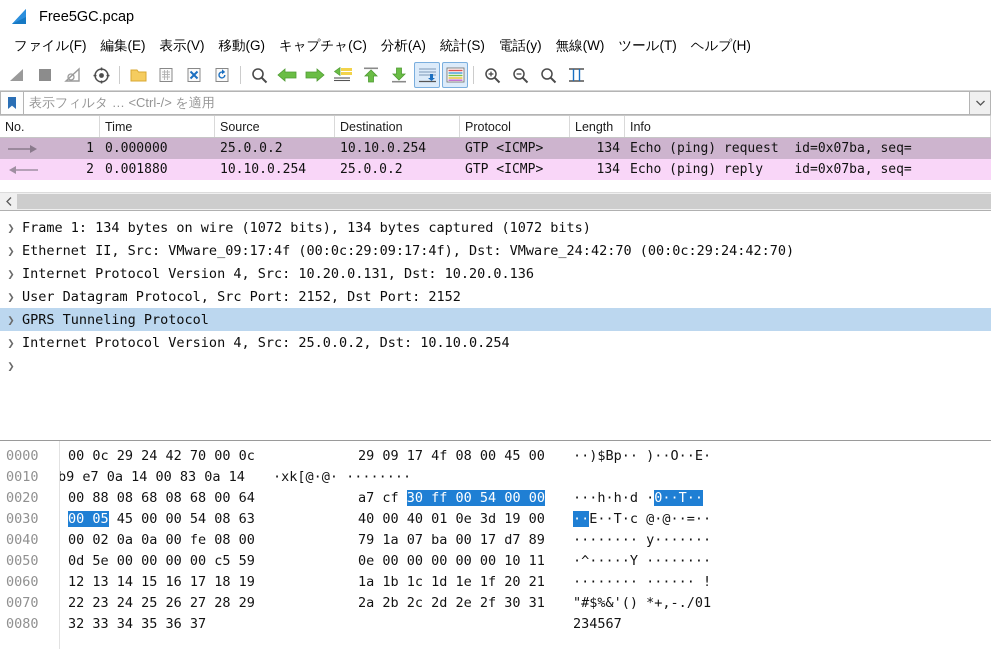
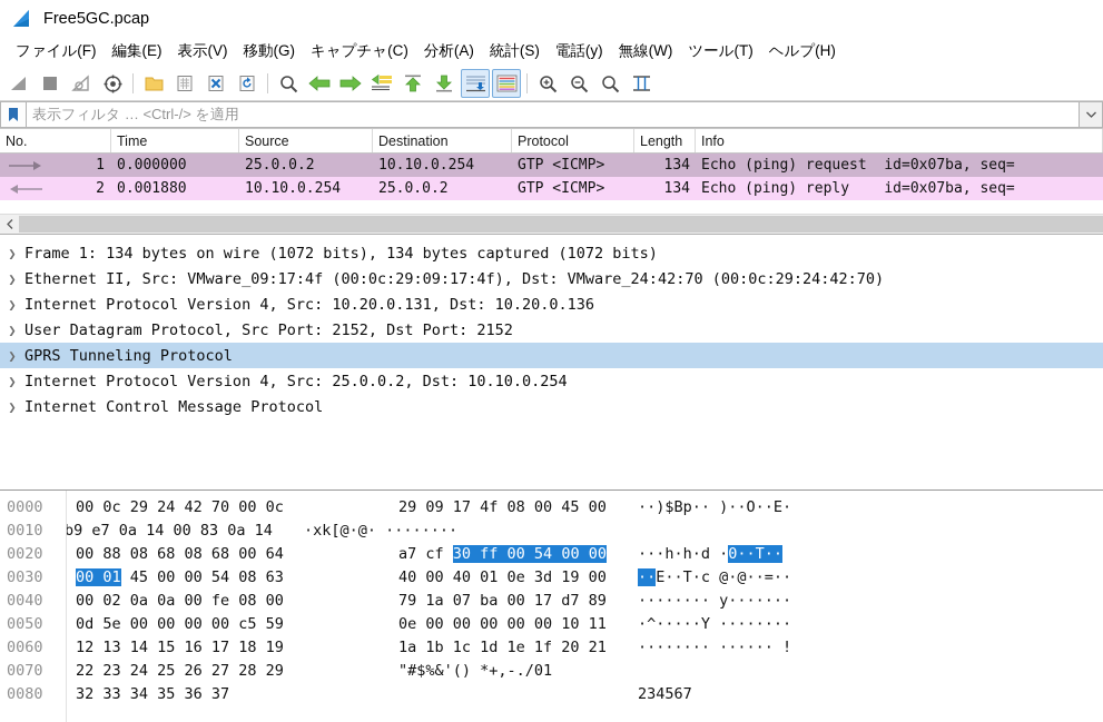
  Free5GC.pcap
  ファイル(F)
  編集(E)
  表示(V)
  移動(G)
  キャプチャ(C)
  分析(A)
  統計(S)
  電話(y)
  無線(W)
  ツール(T)
  ヘルプ(H)
  表示フィルタ … <Ctrl-/> を適用
  No.
  Time
  Source
  Destination
  Protocol
  Length
  Info
  1
  0.000000
  25.0.0.2
  10.10.0.254
  GTP <ICMP>
  134
  Echo (ping) request id=0x07ba, seq=
  2
  0.001880
  10.10.0.254
  25.0.0.2
  GTP <ICMP>
  134
  Echo (ping) reply id=0x07ba, seq=
  ❯
  Frame 1: 134 bytes on wire (1072 bits), 134 bytes captured (1072 bits)
  ❯
  Ethernet II, Src: VMware_09:17:4f (00:0c:29:09:17:4f), Dst: VMware_24:42:70 (00:0c:29:24:42:70)
  ❯
  Internet Protocol Version 4, Src: 10.20.0.131, Dst: 10.20.0.136
  ❯
  User Datagram Protocol, Src Port: 2152, Dst Port: 2152
  ❯
  GPRS Tunneling Protocol
  ❯
  Internet Protocol Version 4, Src: 25.0.0.2, Dst: 10.10.0.254
  ❯
+ Internet Control Message Protocol
  0000
  00 0c 29 24 42 70 00 0c
  29 09 17 4f 08 00 45 00
  ··)$Bp·· )··O··E·
  0010
  b9 e7 0a 14 00 83 0a 14
  ·xk[@·@· ········
  0020
  00 88 08 68 08 68 00 64
  a7 cf 30 ff 00 54 00 00
  ···h·h·d ·0··T··
  0030
- 00 05 45 00 00 54 08 63
+ 00 01 45 00 00 54 08 63
  40 00 40 01 0e 3d 19 00
  ··E··T·c @·@··=··
  0040
  00 02 0a 0a 00 fe 08 00
  79 1a 07 ba 00 17 d7 89
  ········ y·······
  0050
  0d 5e 00 00 00 00 c5 59
  0e 00 00 00 00 00 10 11
  ·^·····Y ········
  0060
  12 13 14 15 16 17 18 19
  1a 1b 1c 1d 1e 1f 20 21
  ········ ······ !
  0070
  22 23 24 25 26 27 28 29
- 2a 2b 2c 2d 2e 2f 30 31
  "#$%&'() *+,-./01
  0080
  32 33 34 35 36 37
  234567
